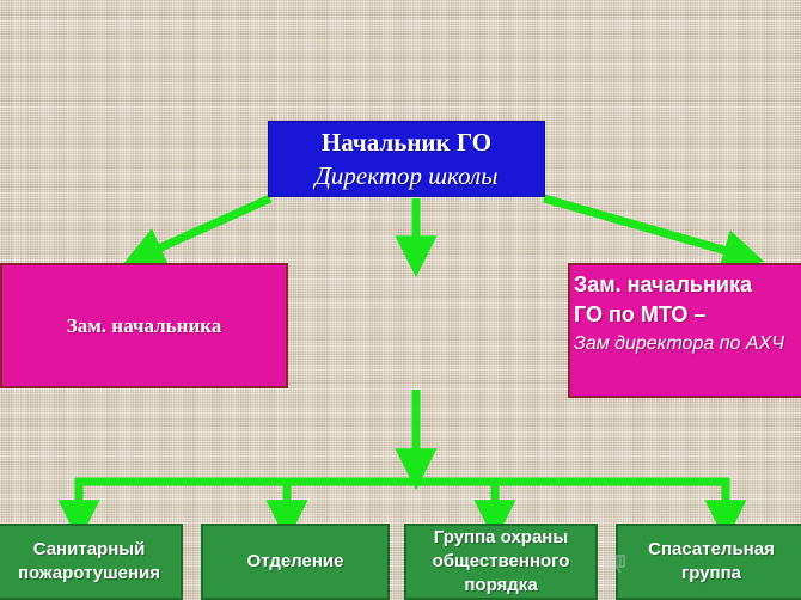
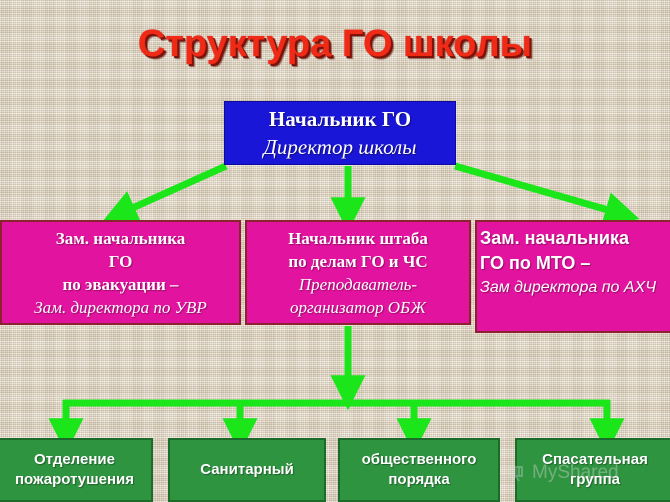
+ Структура ГО школы
  Начальник ГО
  Директор школы
  Зам. начальника
+ ГО
+ по эвакуации –
+ Зам. директора по УВР
+ Начальник штаба
+ по делам ГО и ЧС
+ Преподаватель-
+ организатор ОБЖ
  Зам. начальника
  ГО по МТО –
  Зам директора по АХЧ
- Санитарный
+ Отделение
  пожаротушения
- Отделение
+ Санитарный
- Группа охраны
  общественного
  порядка
  Спасательная
  группа
+ MyShared
